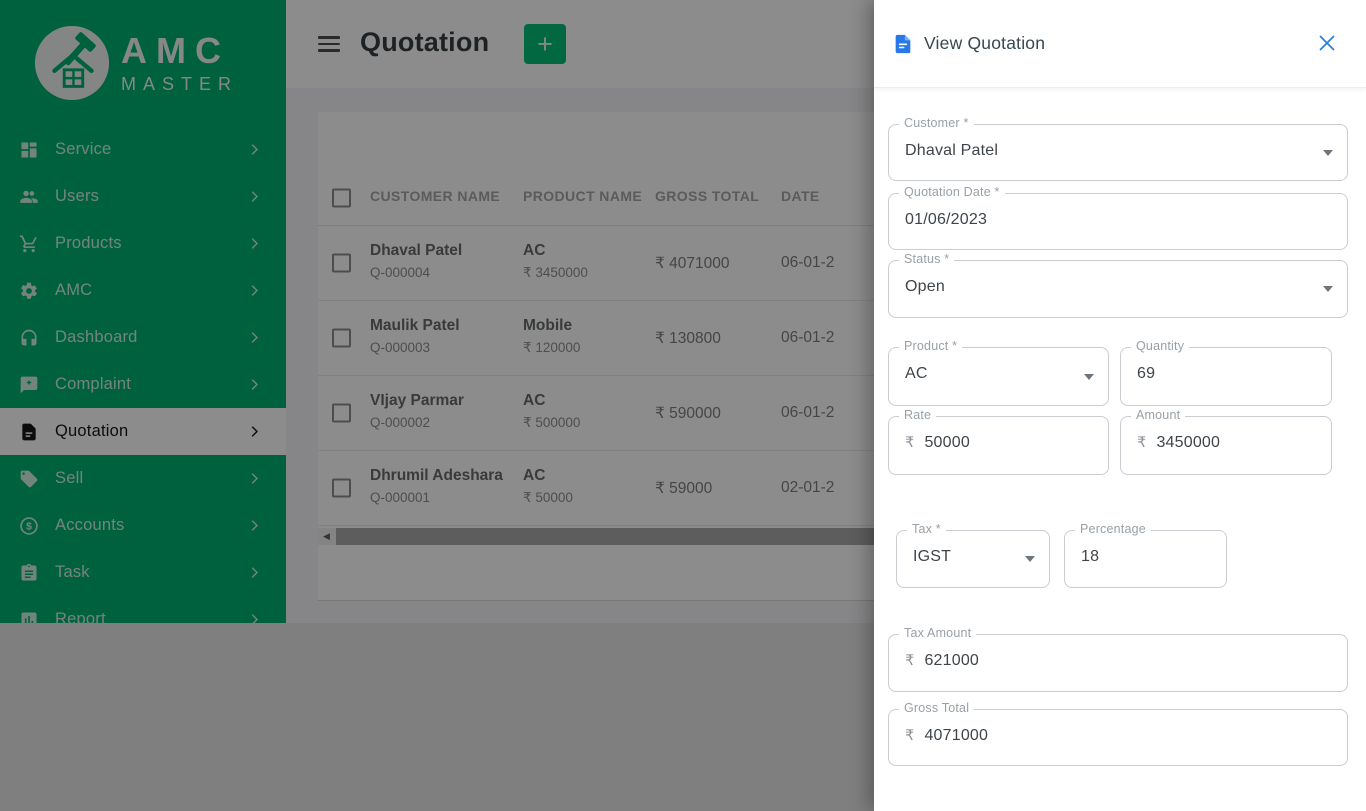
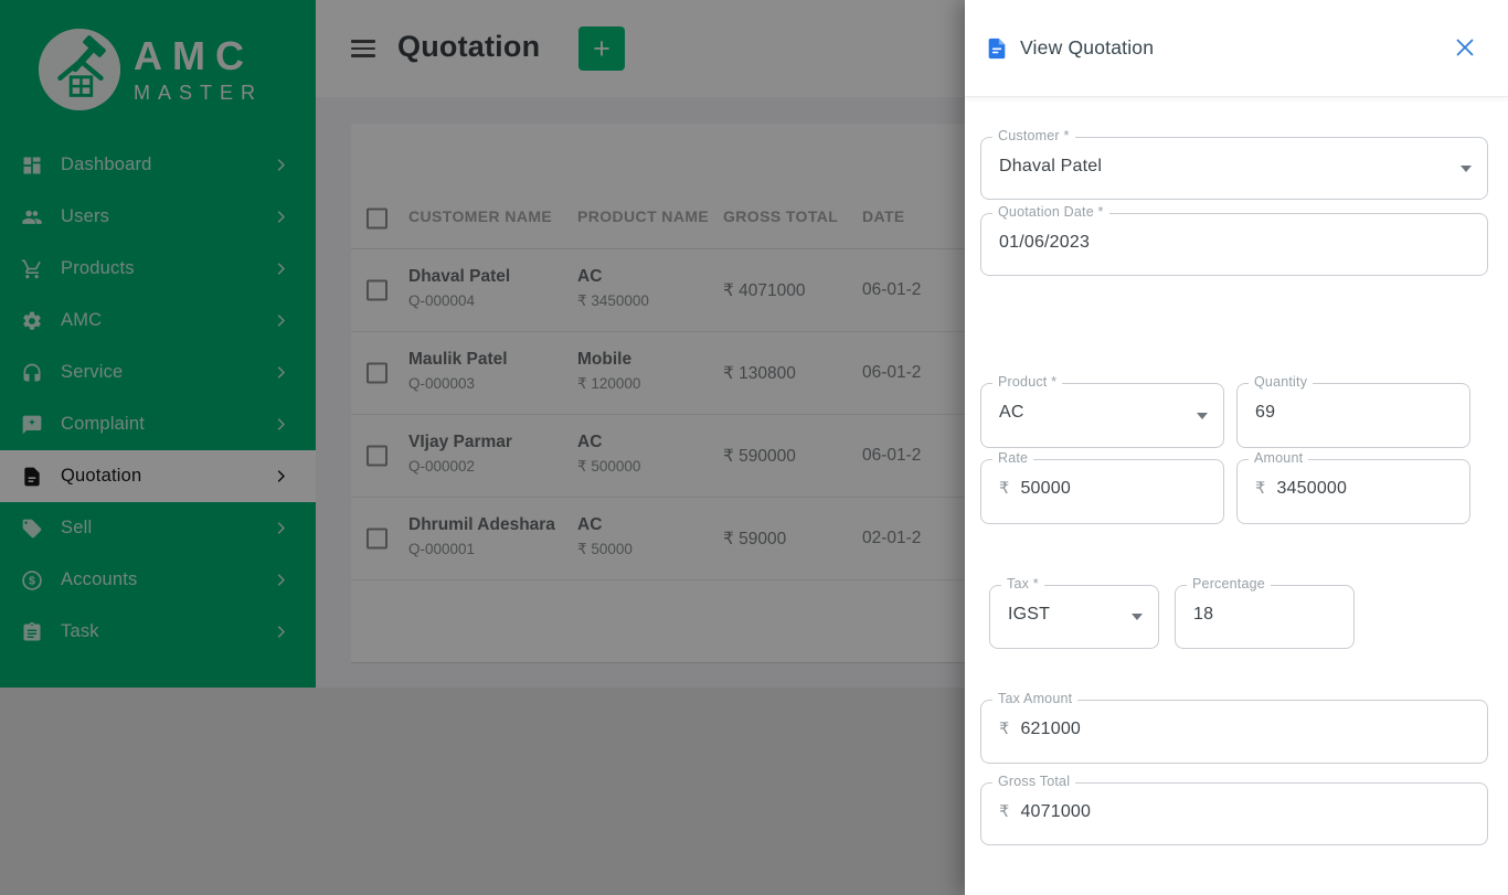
  AMC
  MASTER
- Service
+ Dashboard
  Users
  Products
  AMC
- Dashboard
+ Service
  Complaint
  Quotation
  Sell
  $
  Accounts
  Task
- Report
  Quotation
  +
  CUSTOMER NAME
  PRODUCT NAME
  GROSS TOTAL
  DATE
  Dhaval Patel
  Q-000004
  AC
  ₹ 3450000
  ₹ 4071000
  06-01-2
  Maulik Patel
  Q-000003
  Mobile
  ₹ 120000
  ₹ 130800
  06-01-2
  VIjay Parmar
  Q-000002
  AC
  ₹ 500000
  ₹ 590000
  06-01-2
  Dhrumil Adeshara
  Q-000001
  AC
  ₹ 50000
  ₹ 59000
  02-01-2
- ◀
  View Quotation
  Customer *
  Dhaval Patel
  Quotation Date *
  01/06/2023
- Status *
- Open
  Product *
  AC
  Quantity
  69
  Rate
  ₹
  50000
  Amount
  ₹
  3450000
  Tax *
  IGST
  Percentage
  18
  Tax Amount
  ₹
  621000
  Gross Total
  ₹
  4071000
